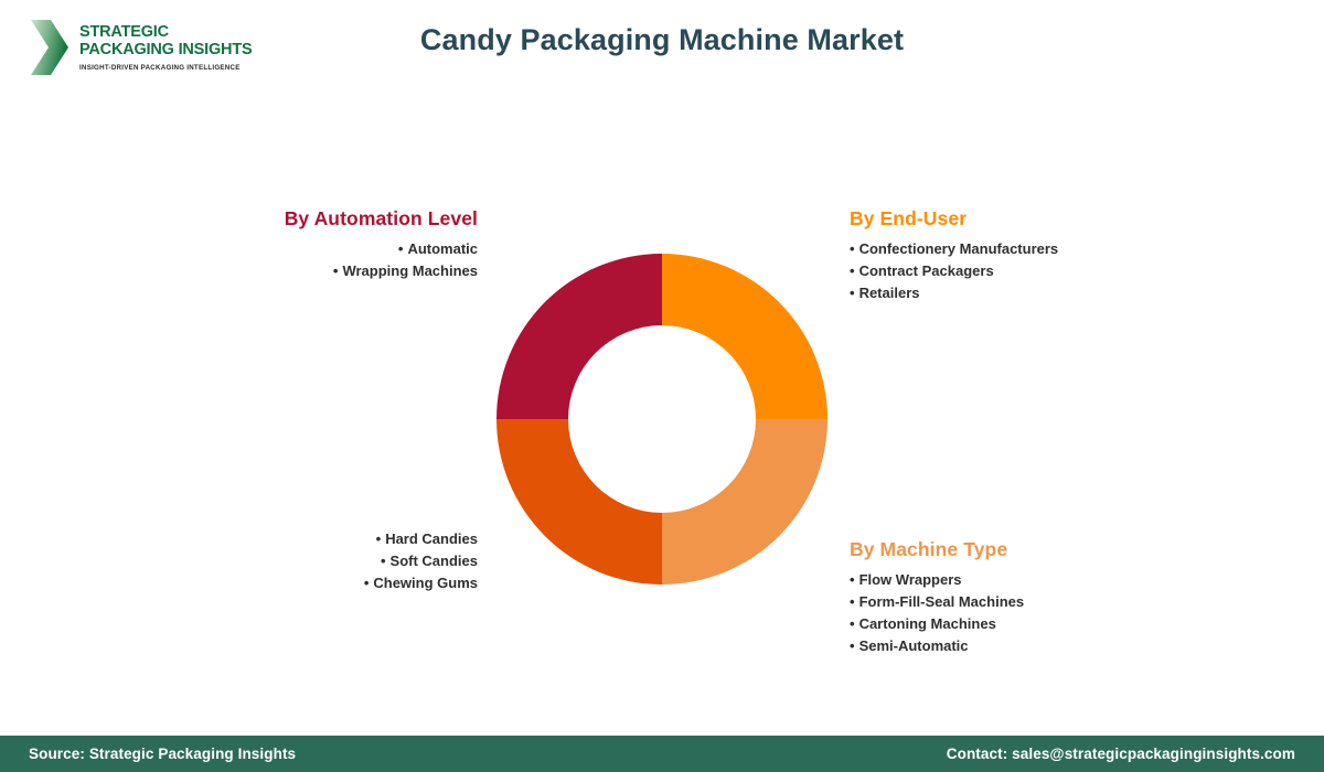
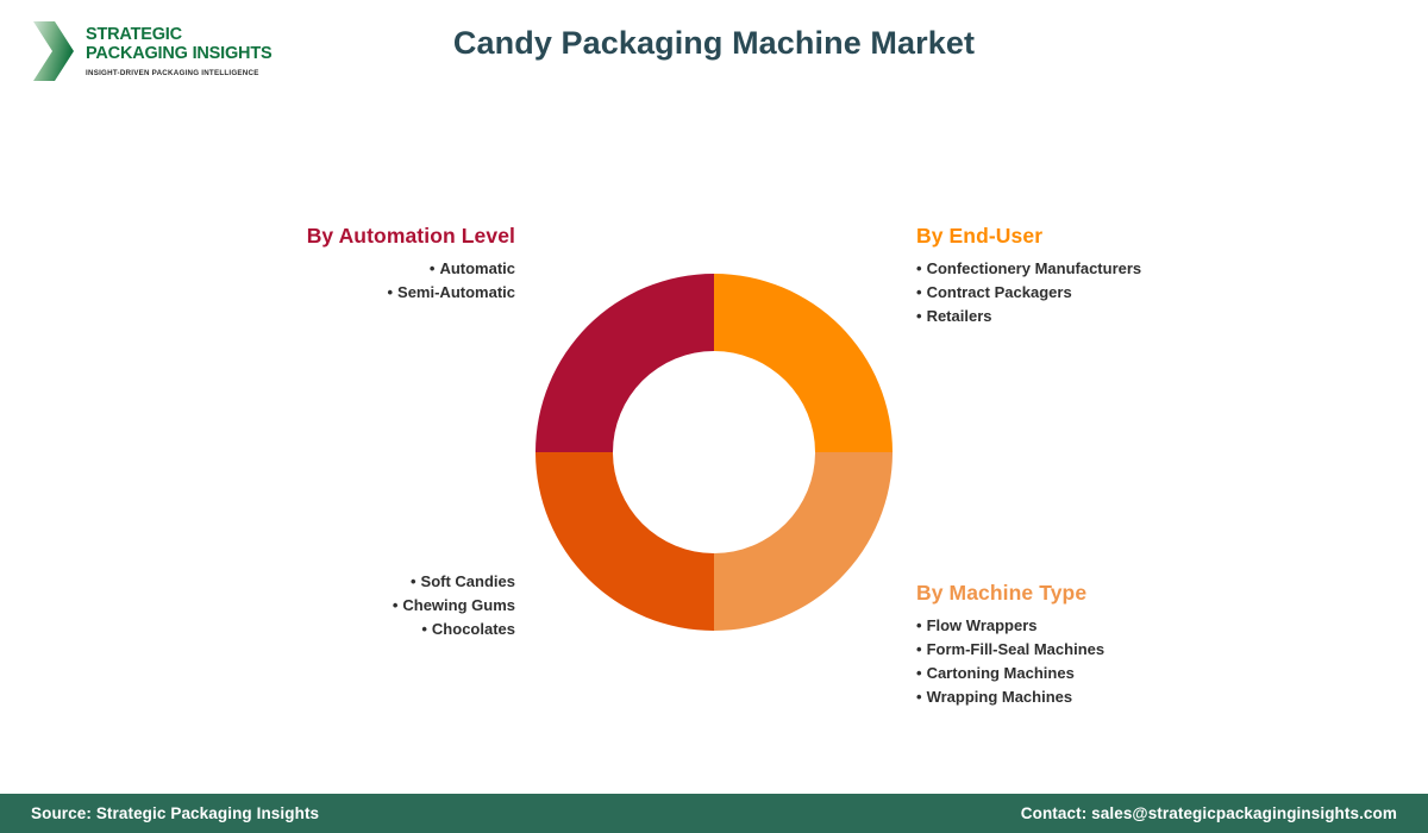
  STRATEGIC
  PACKAGING INSIGHTS
  Candy Packaging Machine Market
  By Automation Level
  • Automatic
- • Wrapping Machines
+ • Semi-Automatic
  By End-User
  • Confectionery Manufacturers
  • Contract Packagers
  • Retailers
- • Hard Candies
  • Soft Candies
  • Chewing Gums
+ • Chocolates
  By Machine Type
  • Flow Wrappers
  • Form-Fill-Seal Machines
  • Cartoning Machines
- • Semi-Automatic
+ • Wrapping Machines
  Source: Strategic Packaging Insights
  Contact: sales@strategicpackaginginsights.com
